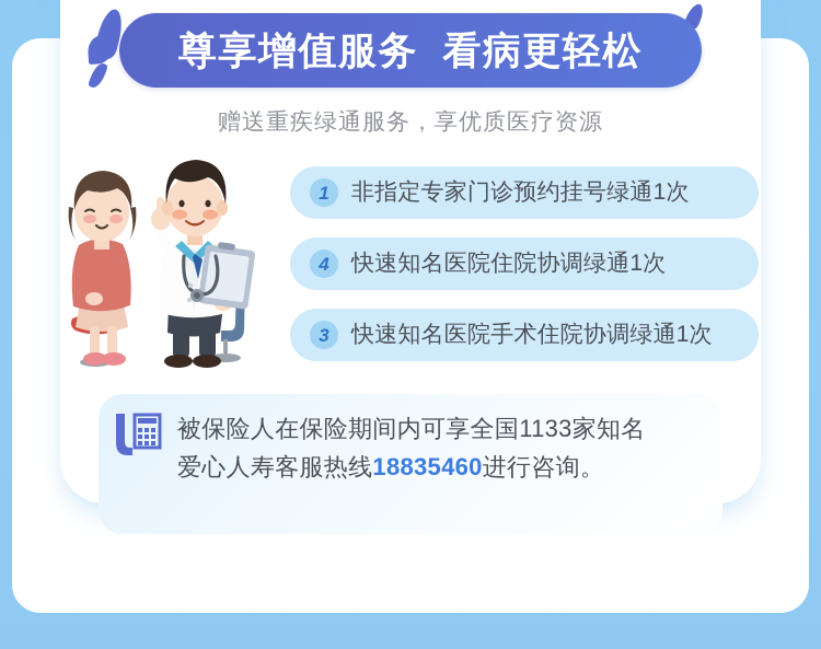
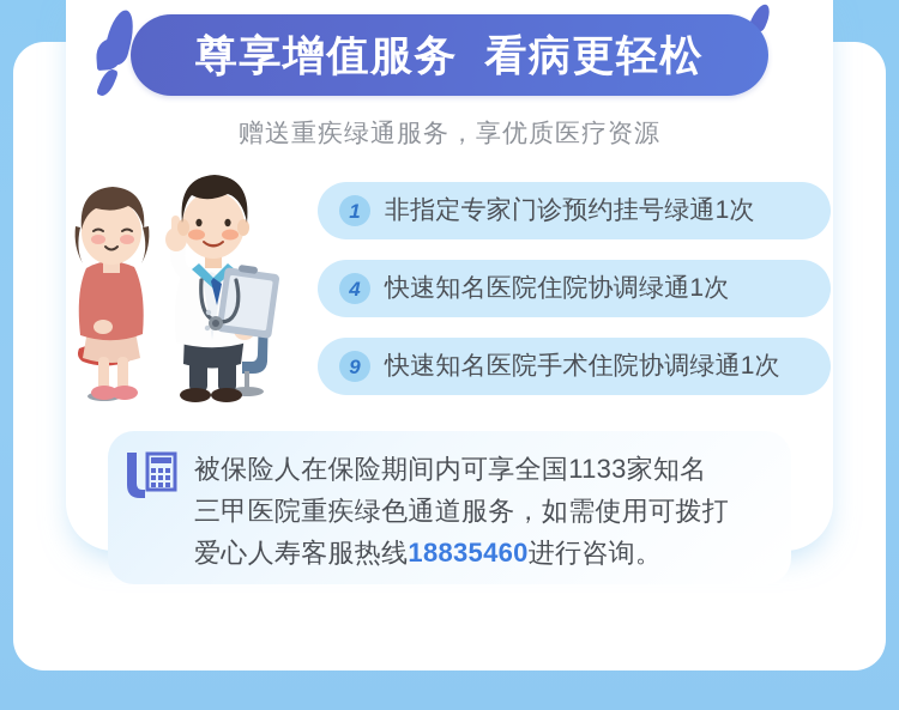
  尊享增值服务 看病更轻松
  赠送重疾绿通服务，享优质医疗资源
  1
  非指定专家门诊预约挂号绿通1次
  4
  快速知名医院住院协调绿通1次
- 3
+ 9
  快速知名医院手术住院协调绿通1次
  被保险人在保险期间内可享全国1133家知名
+ 三甲医院重疾绿色通道服务，如需使用可拨打
  爱心人寿客服热线18835460进行咨询。
